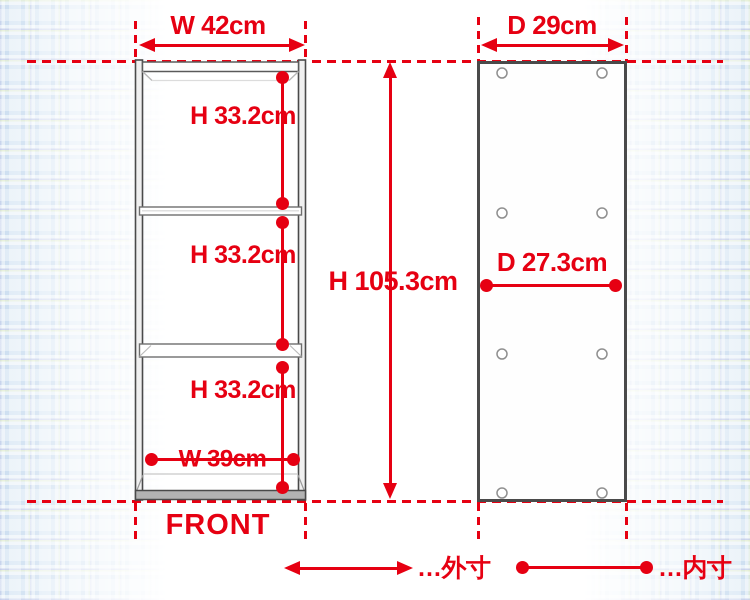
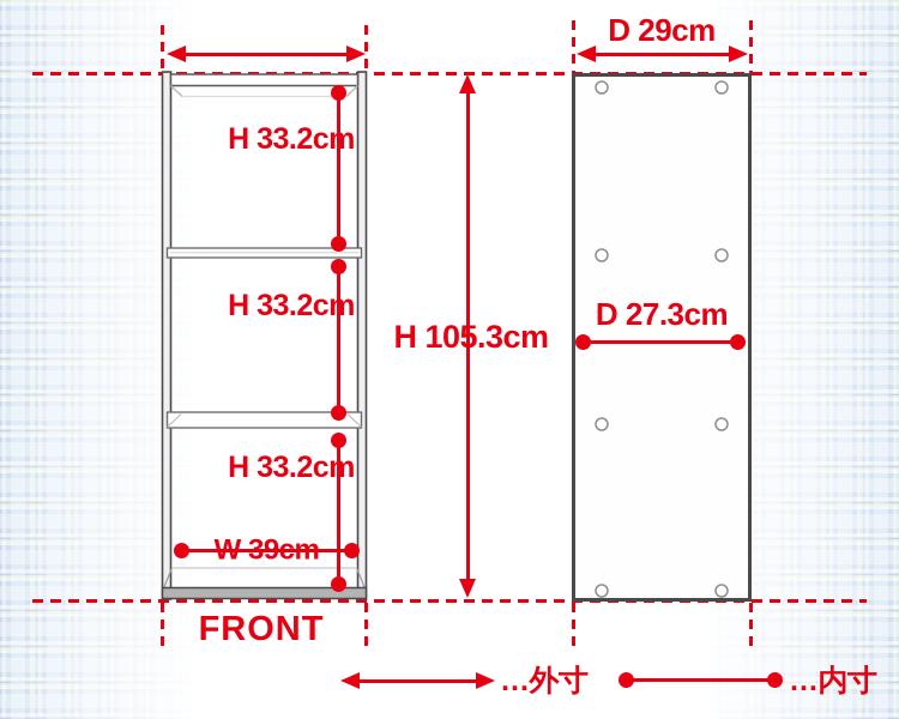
- W 42cm
  D 29cm
  H 105.3cm
  H 33.2cm
  H 33.2cm
  H 33.2cm
  W 39cm
  D 27.3cm
  FRONT
  …外寸
  …内寸
